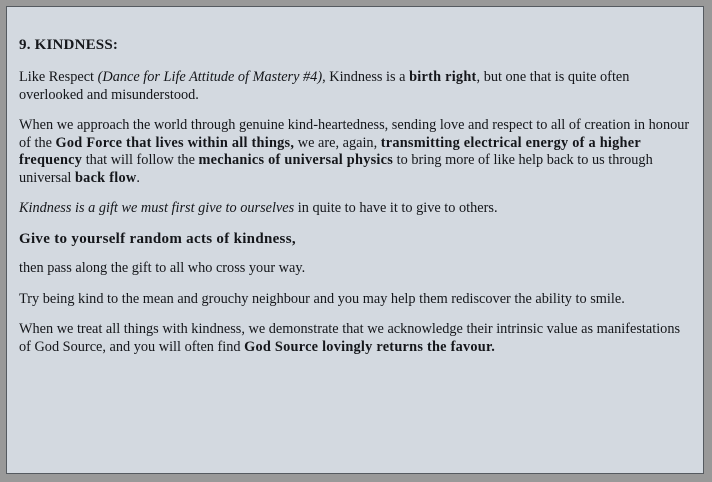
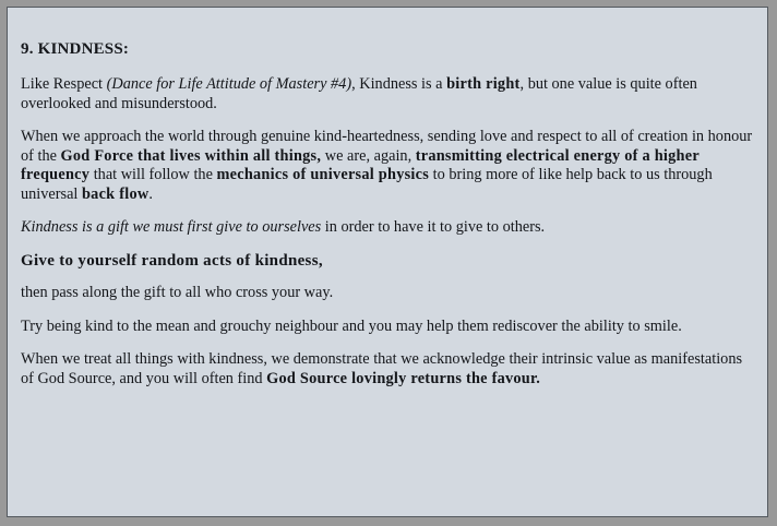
  9. KINDNESS:
- Like Respect (Dance for Life Attitude of Mastery #4), Kindness is a birth right, but one that is quite often overlooked and misunderstood.
+ Like Respect (Dance for Life Attitude of Mastery #4), Kindness is a birth right, but one value is quite often overlooked and misunderstood.
  When we approach the world through genuine kind-heartedness, sending love and respect to all of creation in honour of the God Force that lives within all things, we are, again, transmitting electrical energy of a higher frequency that will follow the mechanics of universal physics to bring more of like help back to us through universal back flow.
- Kindness is a gift we must first give to ourselves in quite to have it to give to others.
+ Kindness is a gift we must first give to ourselves in order to have it to give to others.
  Give to yourself random acts of kindness,
  then pass along the gift to all who cross your way.
  Try being kind to the mean and grouchy neighbour and you may help them rediscover the ability to smile.
  When we treat all things with kindness, we demonstrate that we acknowledge their intrinsic value as manifestations of God Source, and you will often find God Source lovingly returns the favour.
